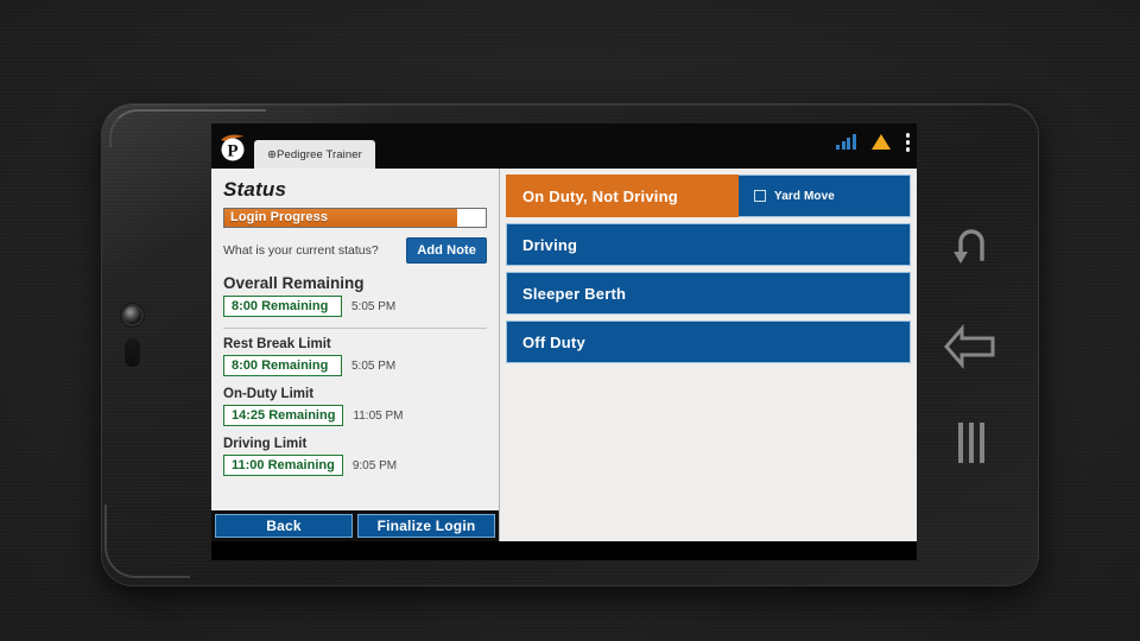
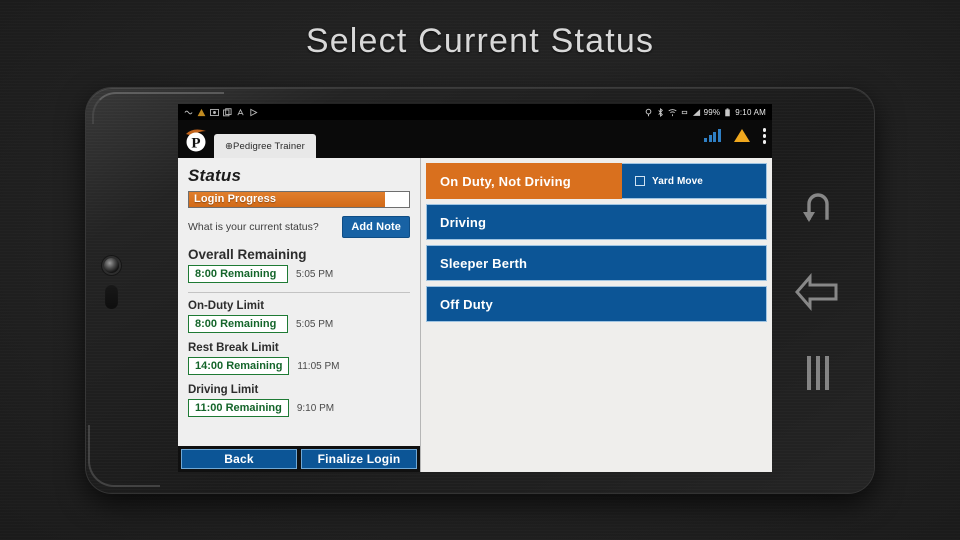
+ Select Current Status
+ 99%
+ 9:10 AM
  P
  ⊕Pedigree Trainer
  Status
  Login Progress
  What is your current status?
  Add Note
  Overall Remaining
  8:00 Remaining
  5:05 PM
- Rest Break Limit
+ On-Duty Limit
  8:00 Remaining
  5:05 PM
- On-Duty Limit
+ Rest Break Limit
- 14:25 Remaining
+ 14:00 Remaining
  11:05 PM
  Driving Limit
  11:00 Remaining
- 9:05 PM
+ 9:10 PM
  Back
  Finalize Login
  On Duty, Not Driving
  Yard Move
  Driving
  Sleeper Berth
  Off Duty
